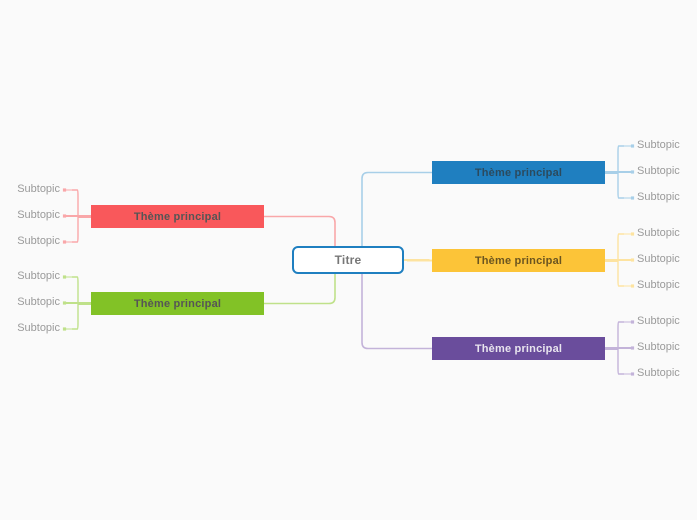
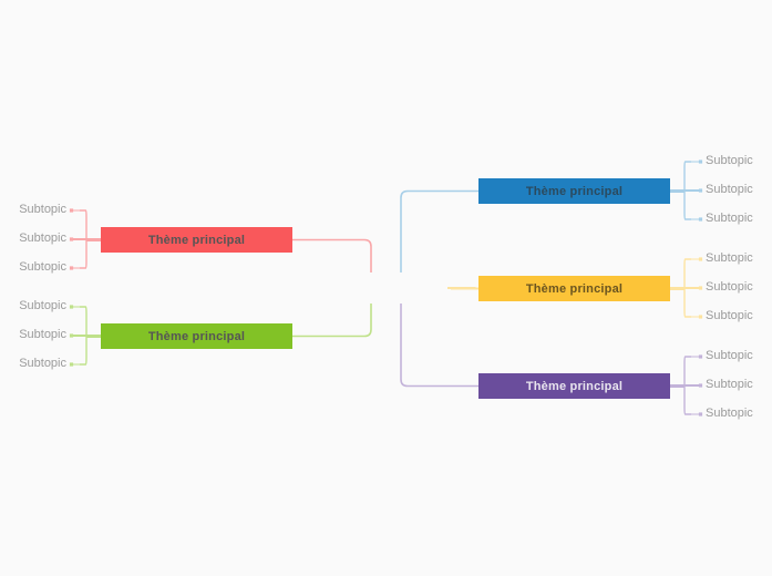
- Titre
  Thème principal
  Thème principal
  Thème principal
  Thème principal
  Thème principal
  Subtopic
  Subtopic
  Subtopic
  Subtopic
  Subtopic
  Subtopic
  Subtopic
  Subtopic
  Subtopic
  Subtopic
  Subtopic
  Subtopic
  Subtopic
  Subtopic
  Subtopic
